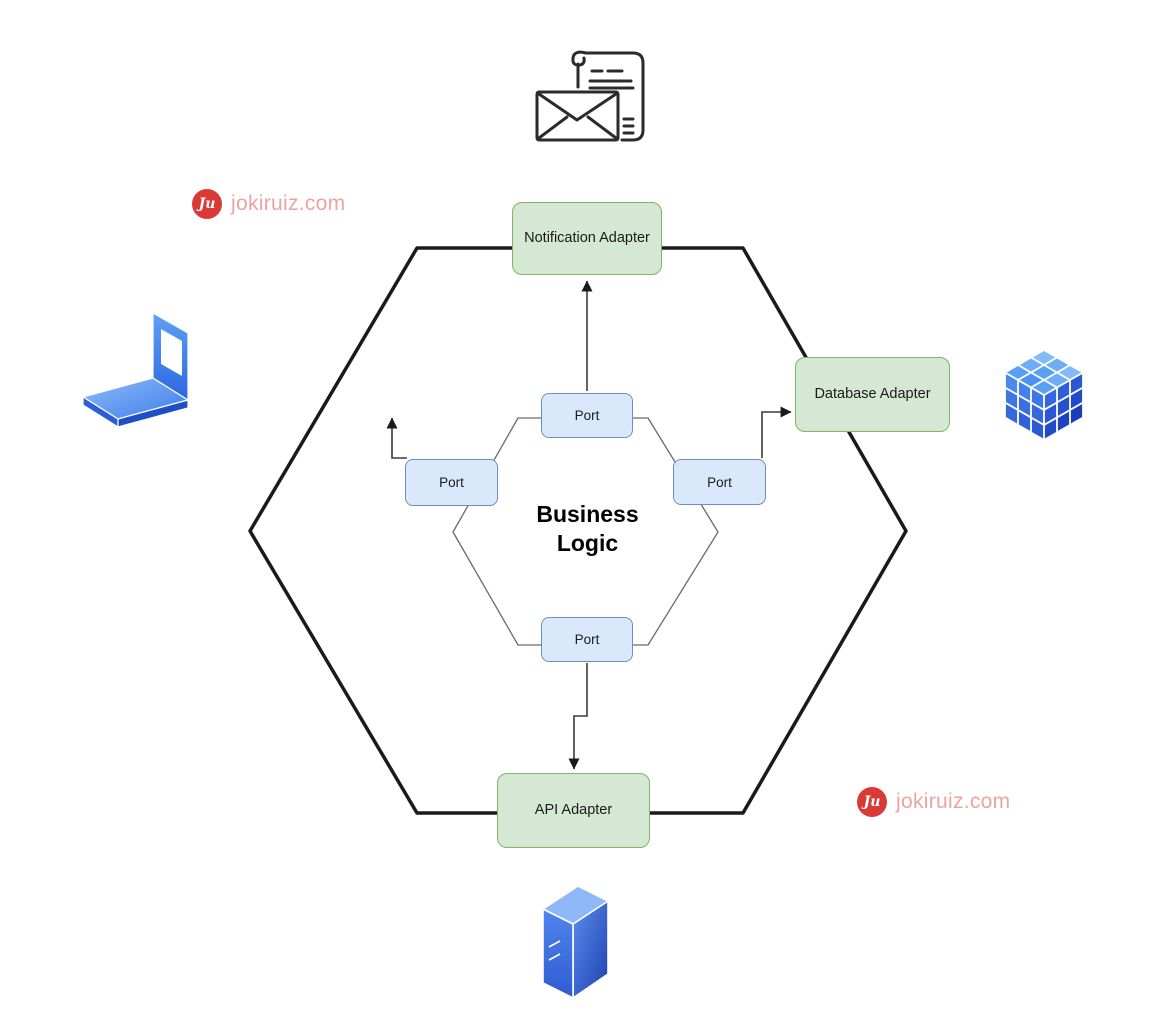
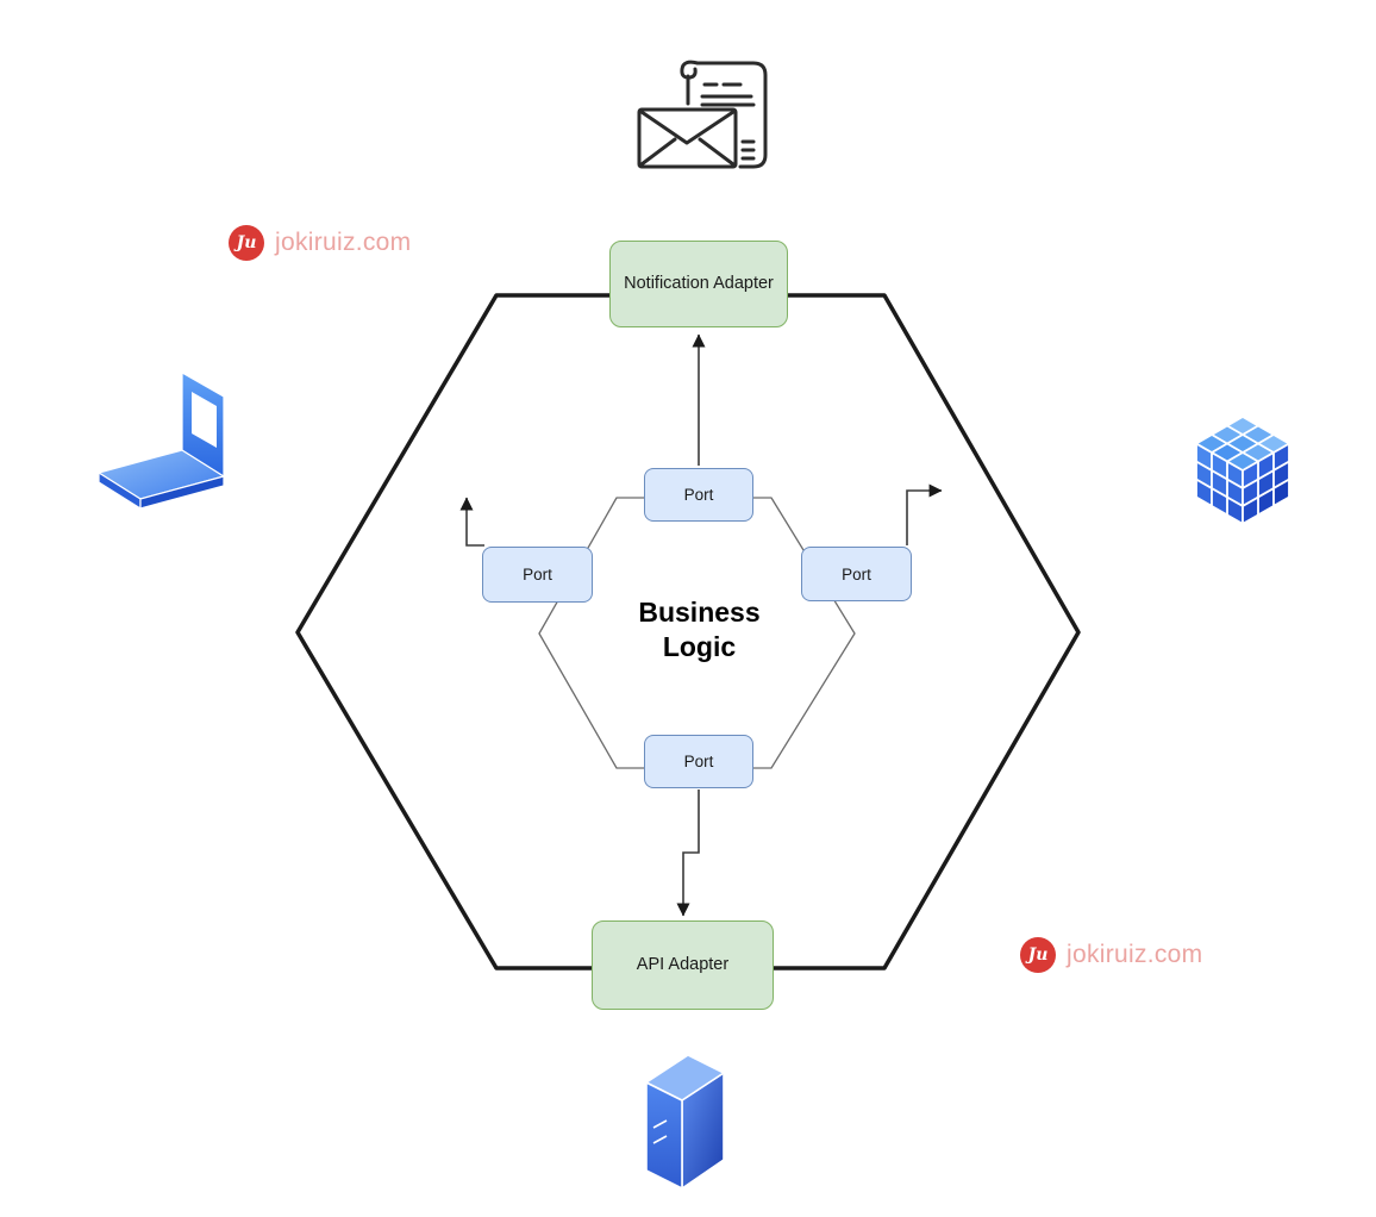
  Notification Adapter
- Database Adapter
  API Adapter
  Port
  Port
  Port
  Port
  Business
  Logic
  Ju
  jokiruiz.com
  Ju
  jokiruiz.com
